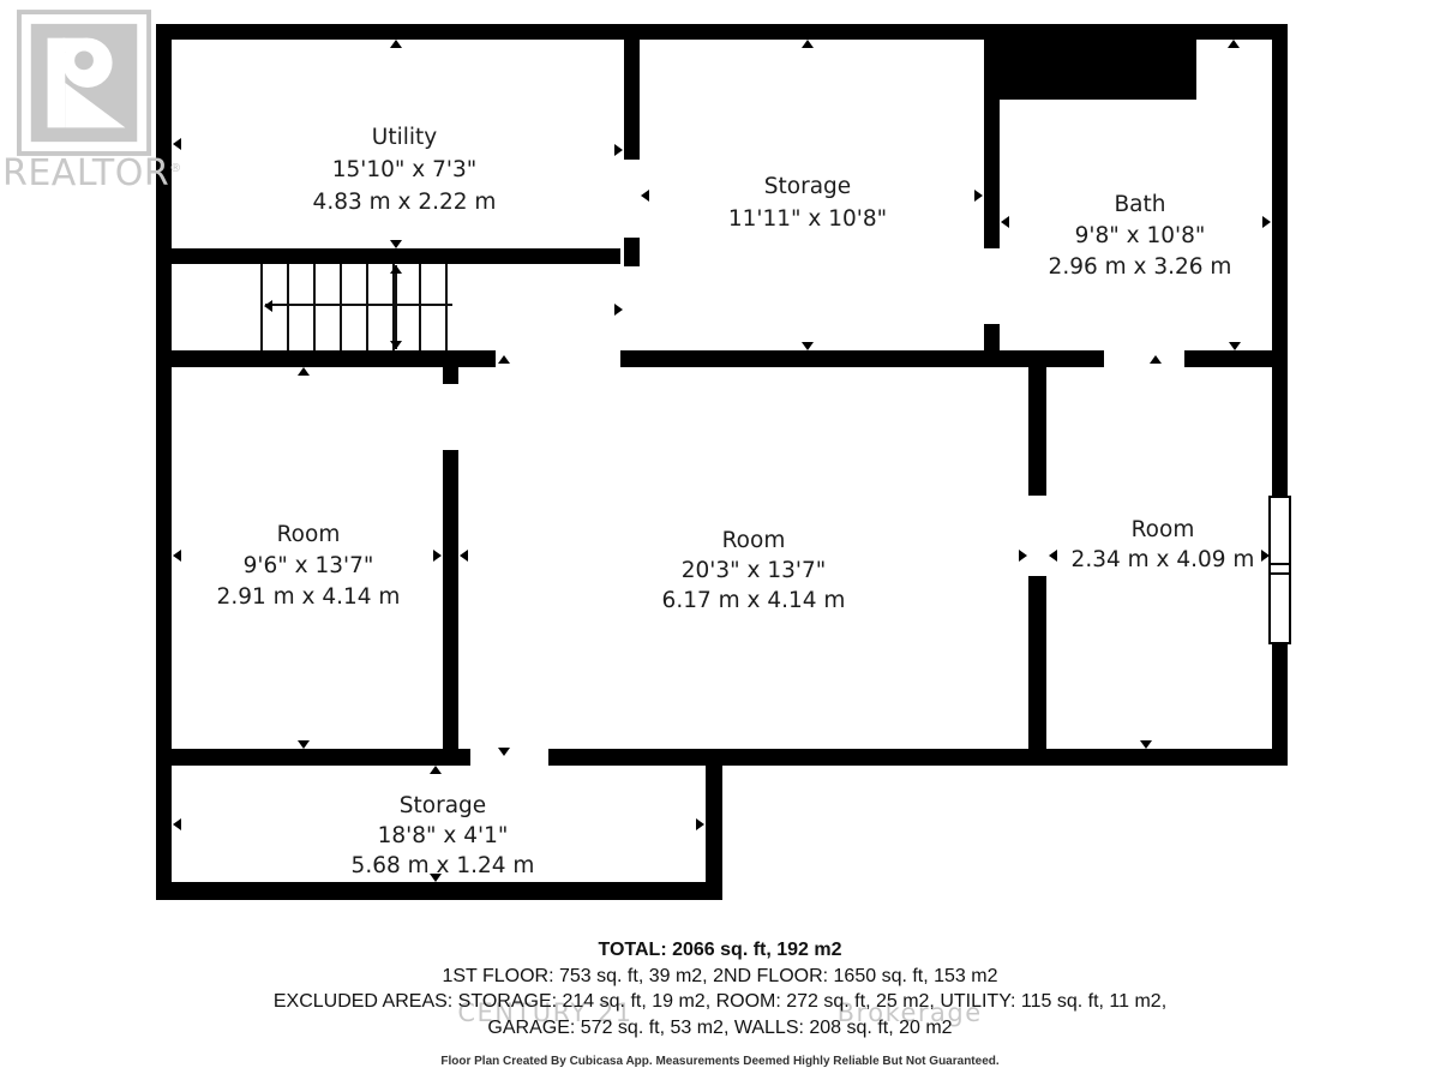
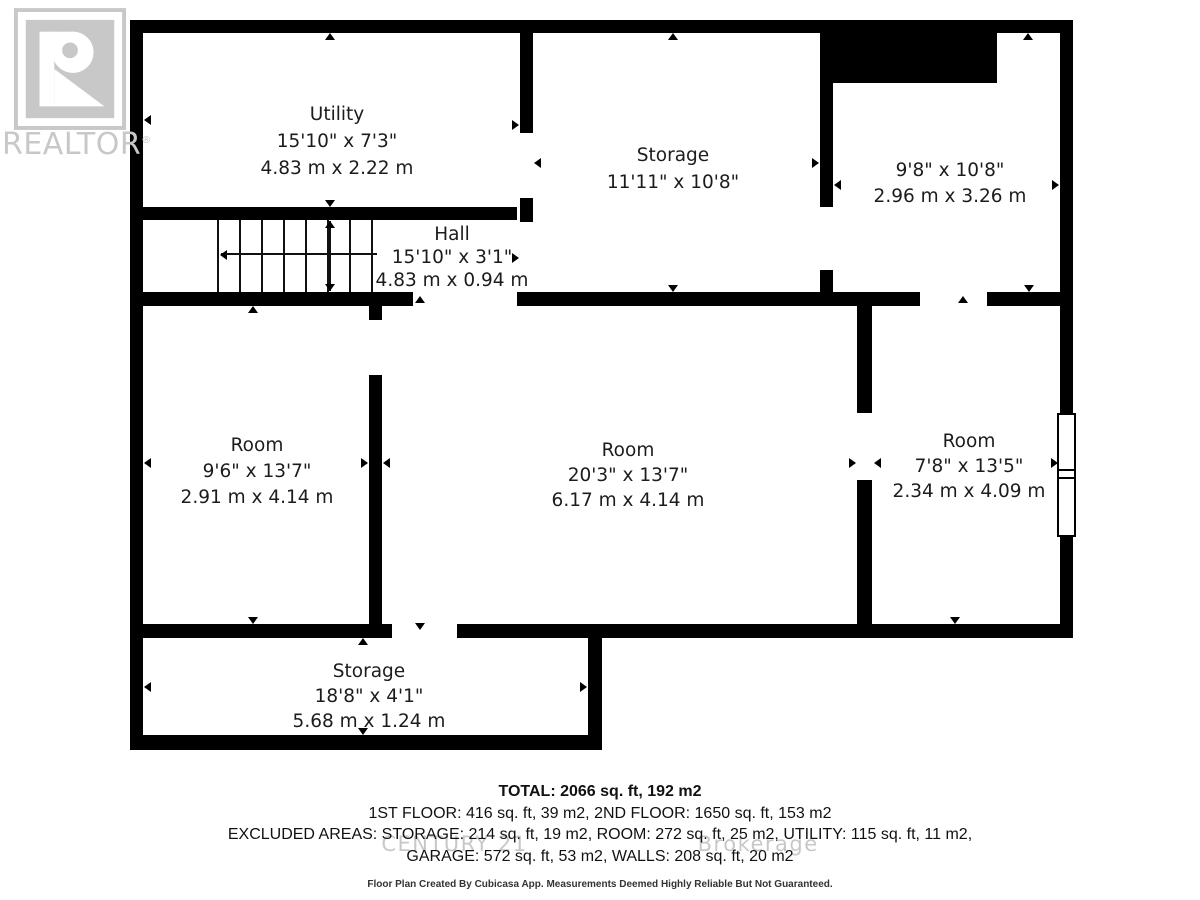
  REALTOR®
  Utility
  15'10" x 7'3"
  4.83 m x 2.22 m
+ Hall
+ 15'10" x 3'1"
+ 4.83 m x 0.94 m
  Storage
  11'11" x 10'8"
- Bath
  9'8" x 10'8"
  2.96 m x 3.26 m
  Room
  9'6" x 13'7"
  2.91 m x 4.14 m
  Room
  20'3" x 13'7"
  6.17 m x 4.14 m
  Room
+ 7'8" x 13'5"
  2.34 m x 4.09 m
  Storage
  18'8" x 4'1"
  5.68 m x 1.24 m
  CENTURY 21 Brokerage
  TOTAL: 2066 sq. ft, 192 m2
- 1ST FLOOR: 753 sq. ft, 39 m2, 2ND FLOOR: 1650 sq. ft, 153 m2
+ 1ST FLOOR: 416 sq. ft, 39 m2, 2ND FLOOR: 1650 sq. ft, 153 m2
  EXCLUDED AREAS: STORAGE: 214 sq. ft, 19 m2, ROOM: 272 sq. ft, 25 m2, UTILITY: 115 sq. ft, 11 m2,
  GARAGE: 572 sq. ft, 53 m2, WALLS: 208 sq. ft, 20 m2
  Floor Plan Created By Cubicasa App. Measurements Deemed Highly Reliable But Not Guaranteed.
